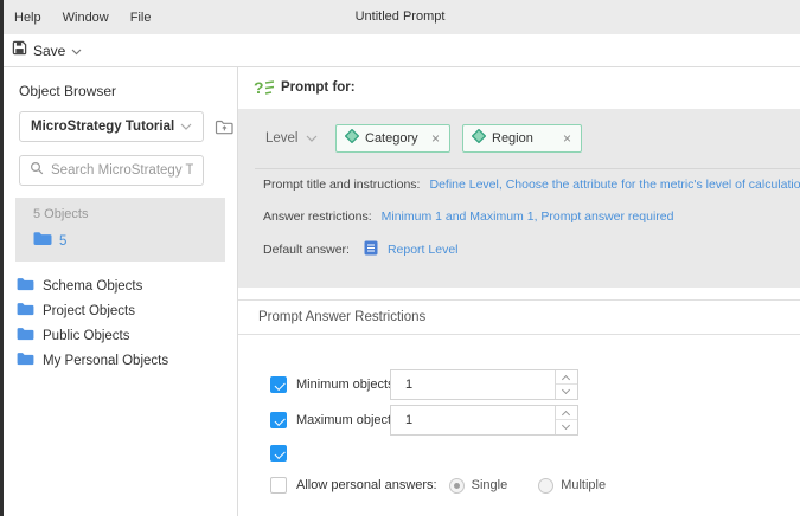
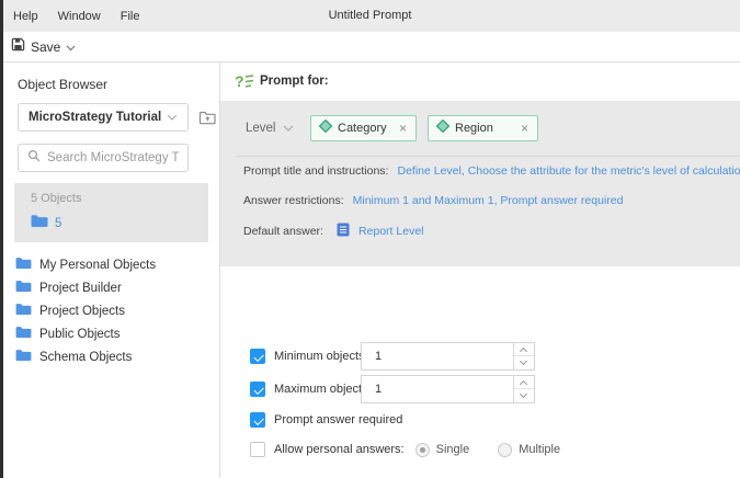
  Untitled Prompt
  Help
  Window
  File
  Save
  Object Browser
  MicroStrategy Tutorial
  Search MicroStrategy T
  5 Objects
  5
- Schema Objects
+ My Personal Objects
+ Project Builder
  Project Objects
  Public Objects
- My Personal Objects
+ Schema Objects
  ?
  Prompt for:
  Level
  Category
  ×
  Region
  ×
  Prompt title and instructions:
  Define Level, Choose the attribute for the metric's level of calculatio
  Answer restrictions:
  Minimum 1 and Maximum 1, Prompt answer required
  Default answer:
  Report Level
- Prompt Answer Restrictions
  Minimum object
  1
  Maximum objec
  1
+ Prompt answer required
  Allow personal answers:
  Single
  Multiple
